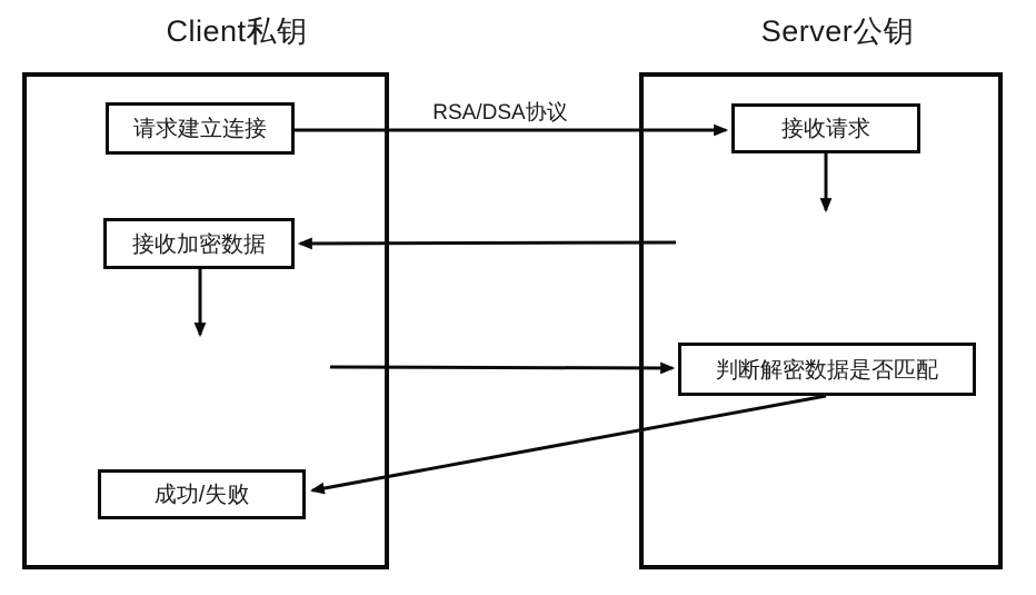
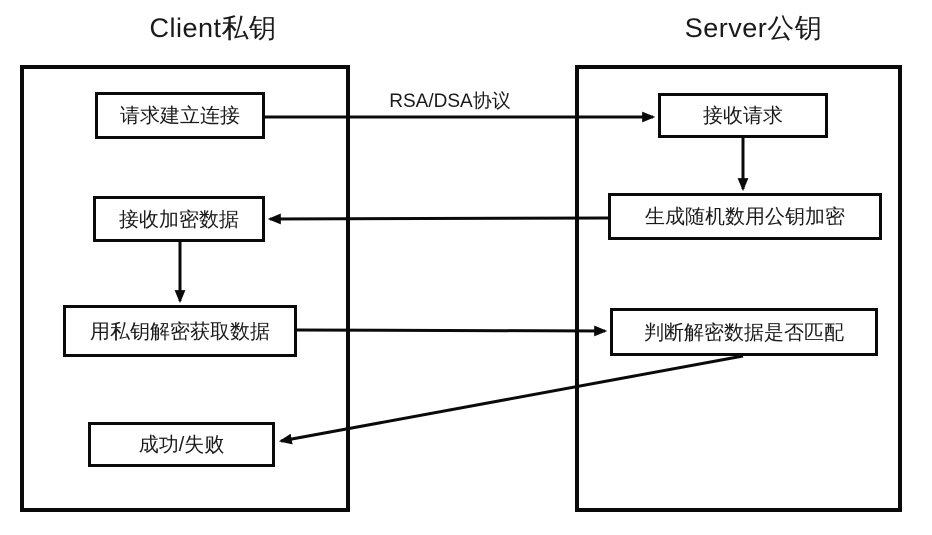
  Client私钥
  Server公钥
  请求建立连接
  接收请求
  接收加密数据
+ 生成随机数用公钥加密
+ 用私钥解密获取数据
  判断解密数据是否匹配
  成功/失败
  RSA/DSA协议
